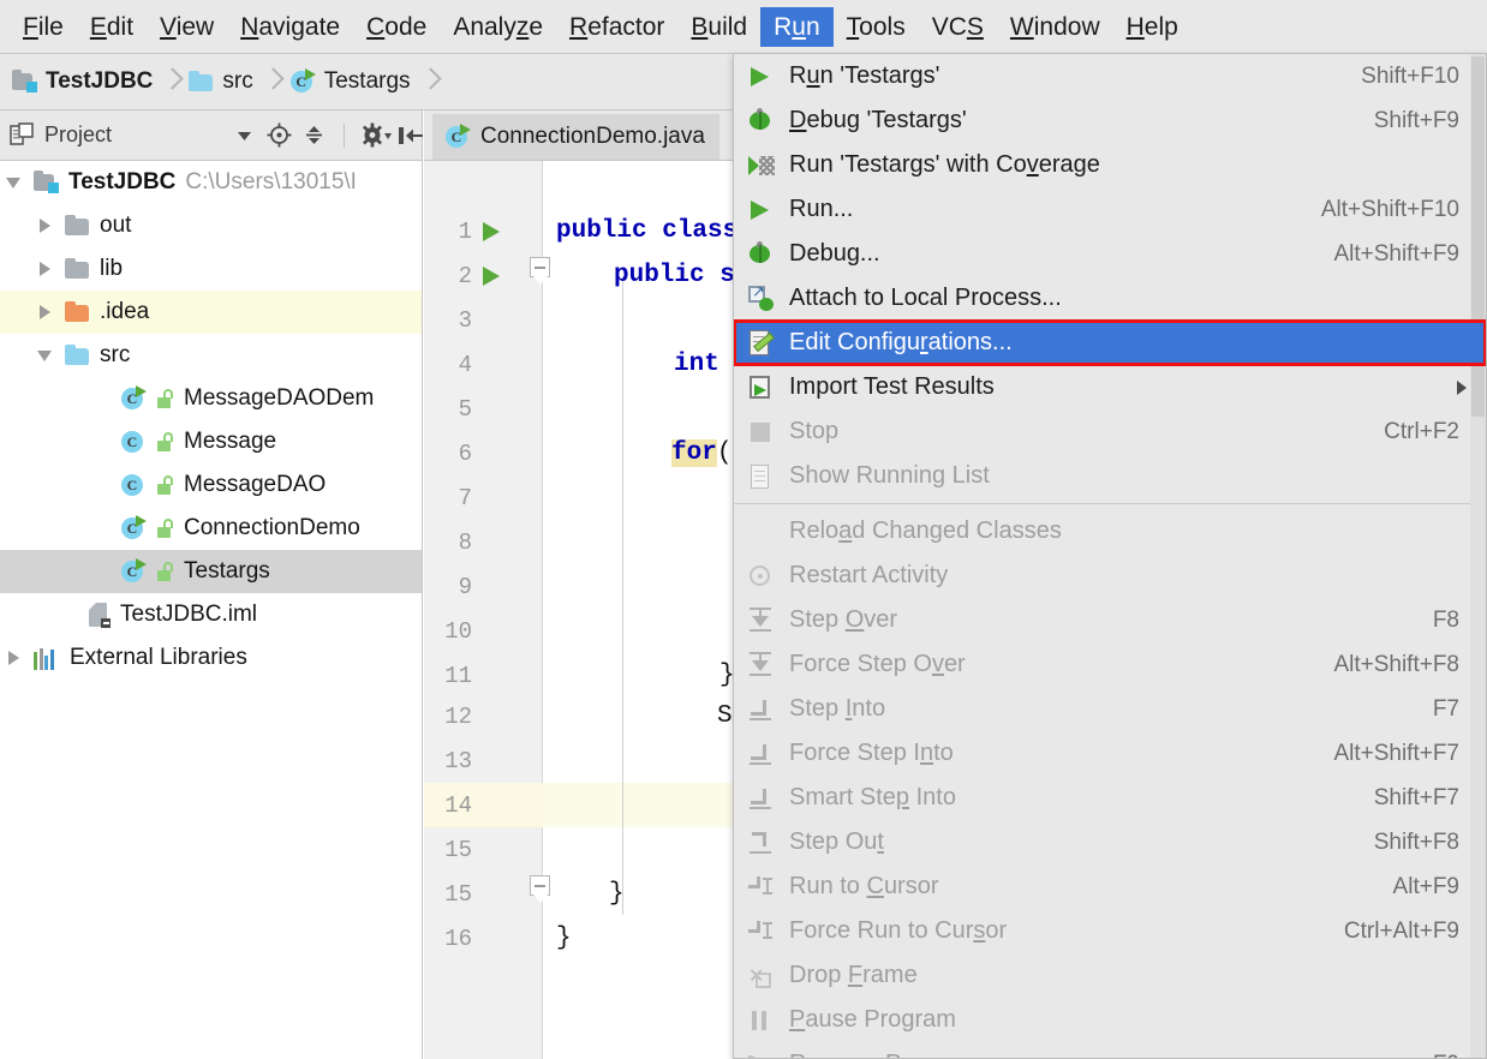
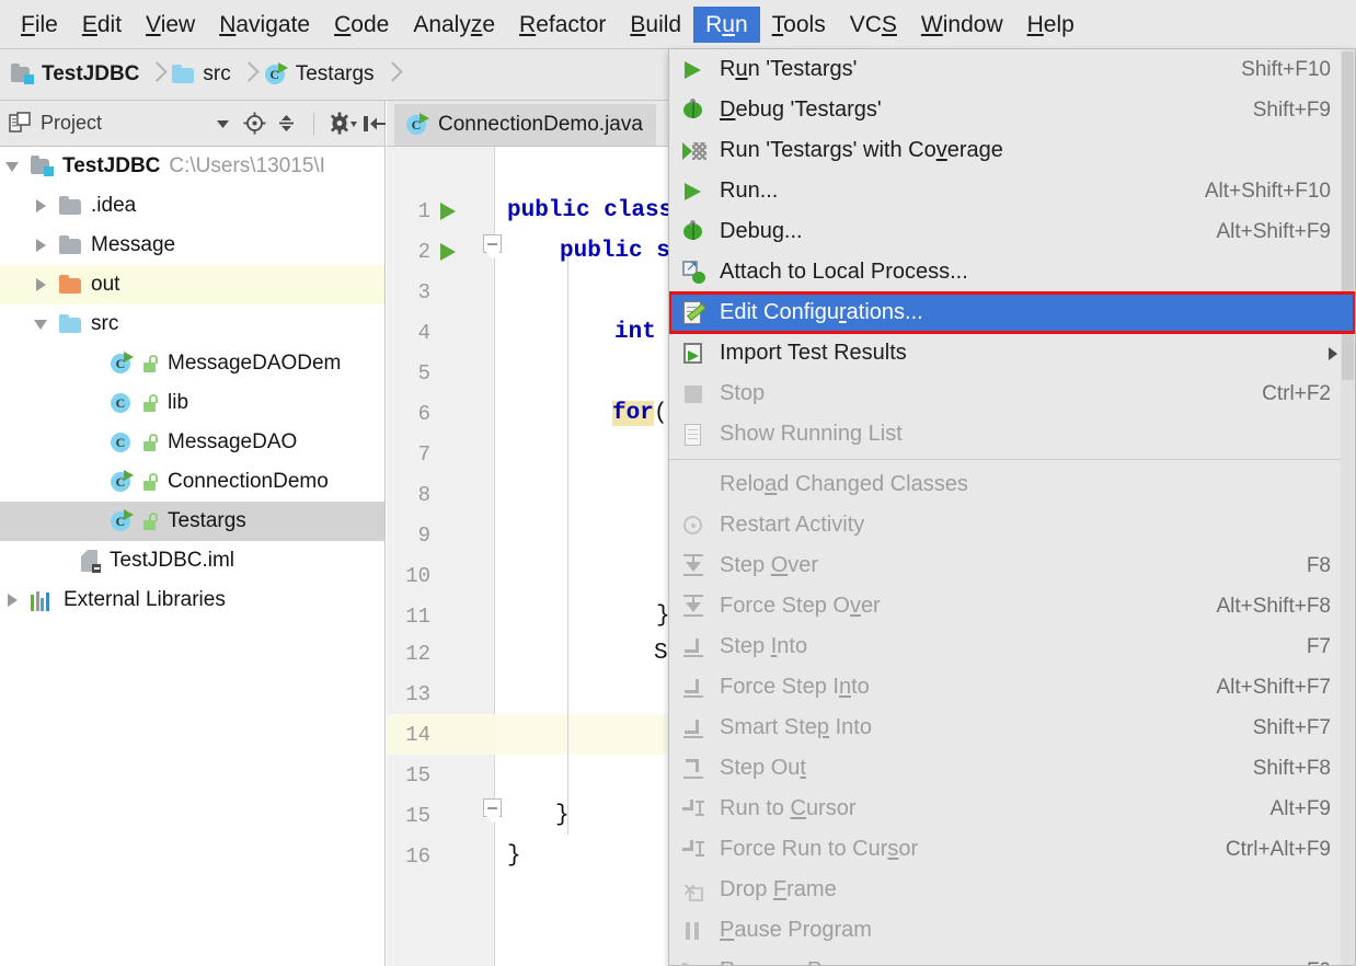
  File
  Edit
  View
  Navigate
  Code
  Analyze
  Refactor
  Build
  Run
  Tools
  VCS
  Window
  Help
  TestJDBC
  src
  C
  Testargs
  Project
  TestJDBC
  C:\Users\13015\I
- out
+ .idea
- lib
+ Message
- .idea
+ out
  src
  C
  MessageDAODem
  C
- Message
+ lib
  C
  MessageDAO
  C
  ConnectionDemo
  C
  Testargs
  TestJDBC.iml
  External Libraries
  C
  ConnectionDemo.java
  1
  2
  3
  4
  5
  6
  7
  8
  9
  10
  11
  12
  13
  14
  15
  15
  16
  public class
  public s
  int
  for
  }
  }
  }
  Run 'Testargs'
  Shift+F10
  Debug 'Testargs'
  Shift+F9
  Run 'Testargs' with Coverage
  Run...
  Alt+Shift+F10
  Debug...
  Alt+Shift+F9
  Attach to Local Process...
  Edit Configurations...
  Import Test Results
  Stop
  Ctrl+F2
  Show Running List
  Reload Changed Classes
  Restart Activity
  Step Over
  F8
  Force Step Over
  Alt+Shift+F8
  Step Into
  F7
  Force Step Into
  Alt+Shift+F7
  Smart Step Into
  Shift+F7
  Step Out
  Shift+F8
  Run to Cursor
  Alt+F9
  Force Run to Cursor
  Ctrl+Alt+F9
  ✕
  Drop Frame
  Pause Program
